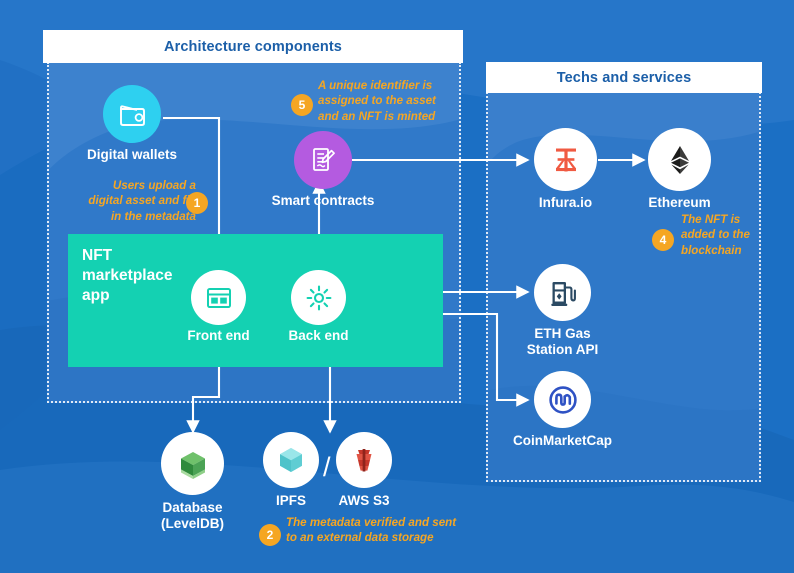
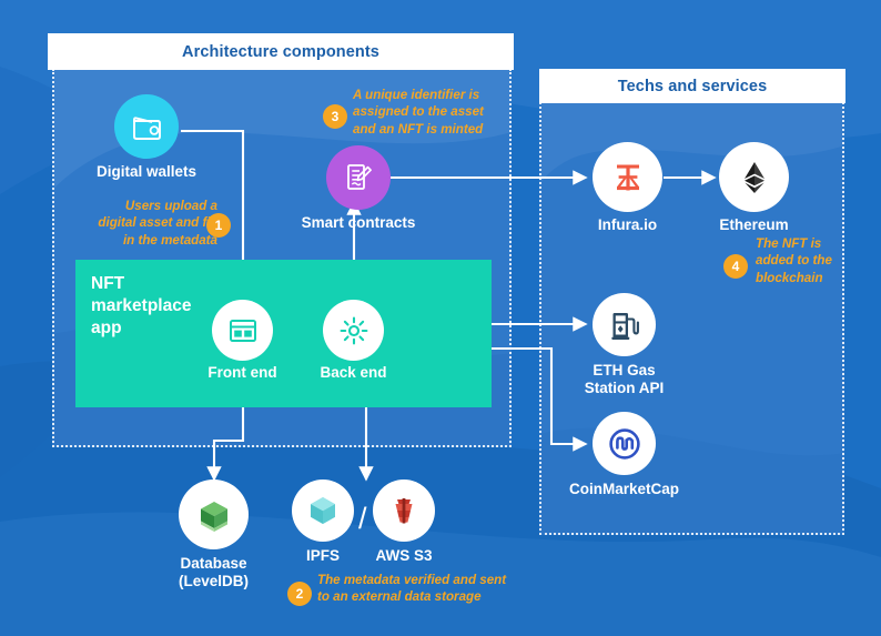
  Architecture components
  Techs and services
  NFT
  marketplace
  app
  Digital wallets
  Smart contracts
  Front end
  Back end
  Database
  (LevelDB)
  IPFS
  /
  AWS S3
  Infura.io
  Ethereum
  ETH Gas
  Station API
  CoinMarketCap
  Users upload a
  digital asset and f
  in the metadata
  1
  A unique identifier is
  assigned to the asset
  and an NFT is minted
- 5
+ 3
  The NFT is
  added to the
  blockchain
  4
  The metadata verified and sent
  to an external data storage
  2
